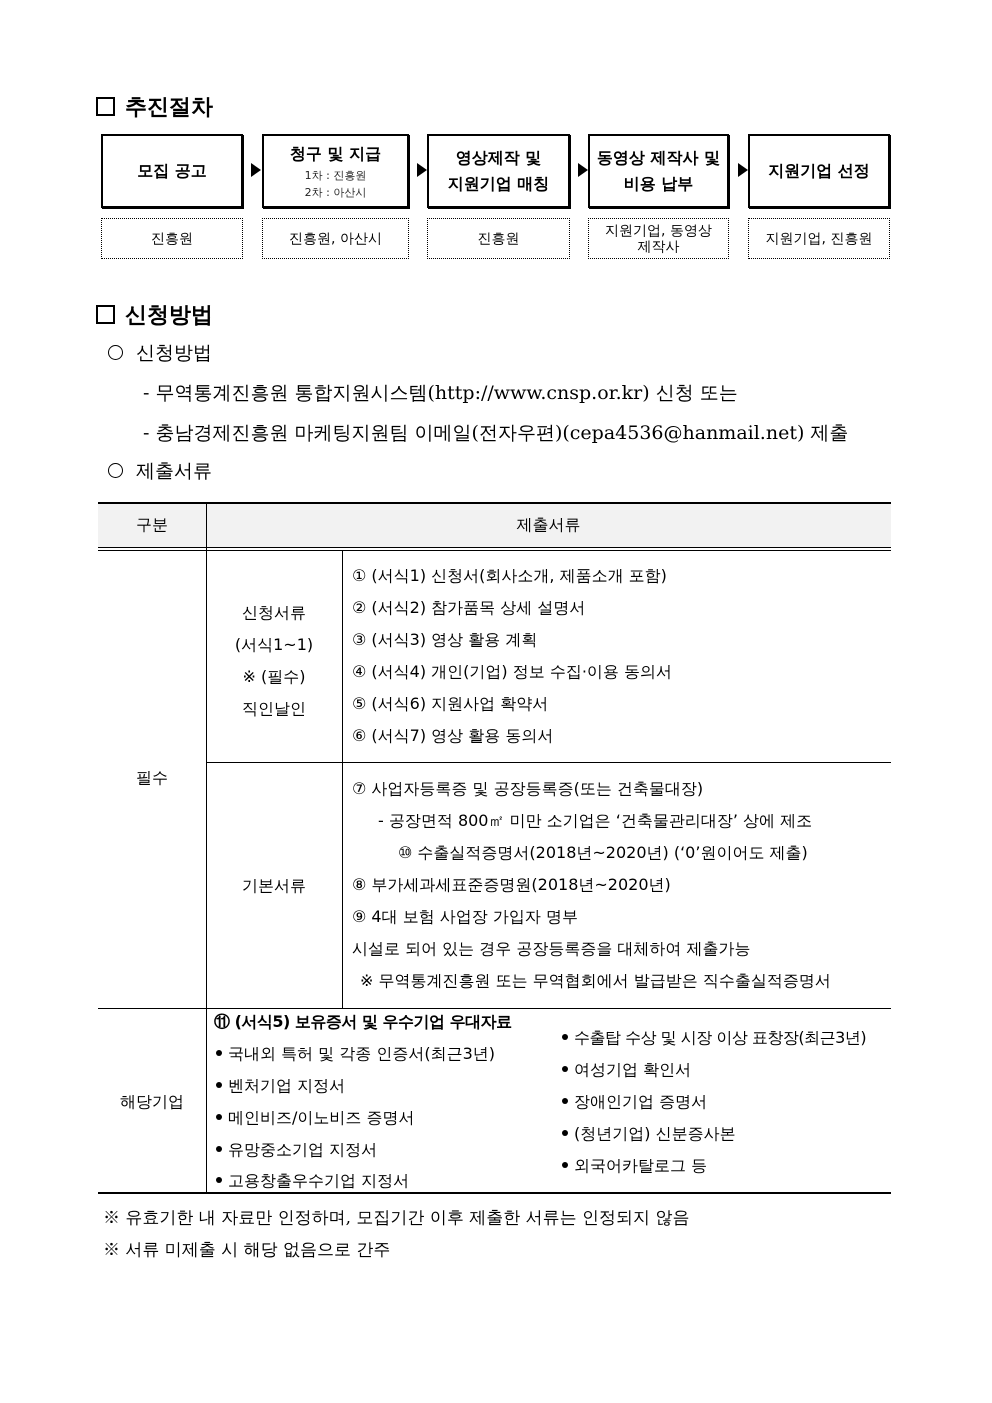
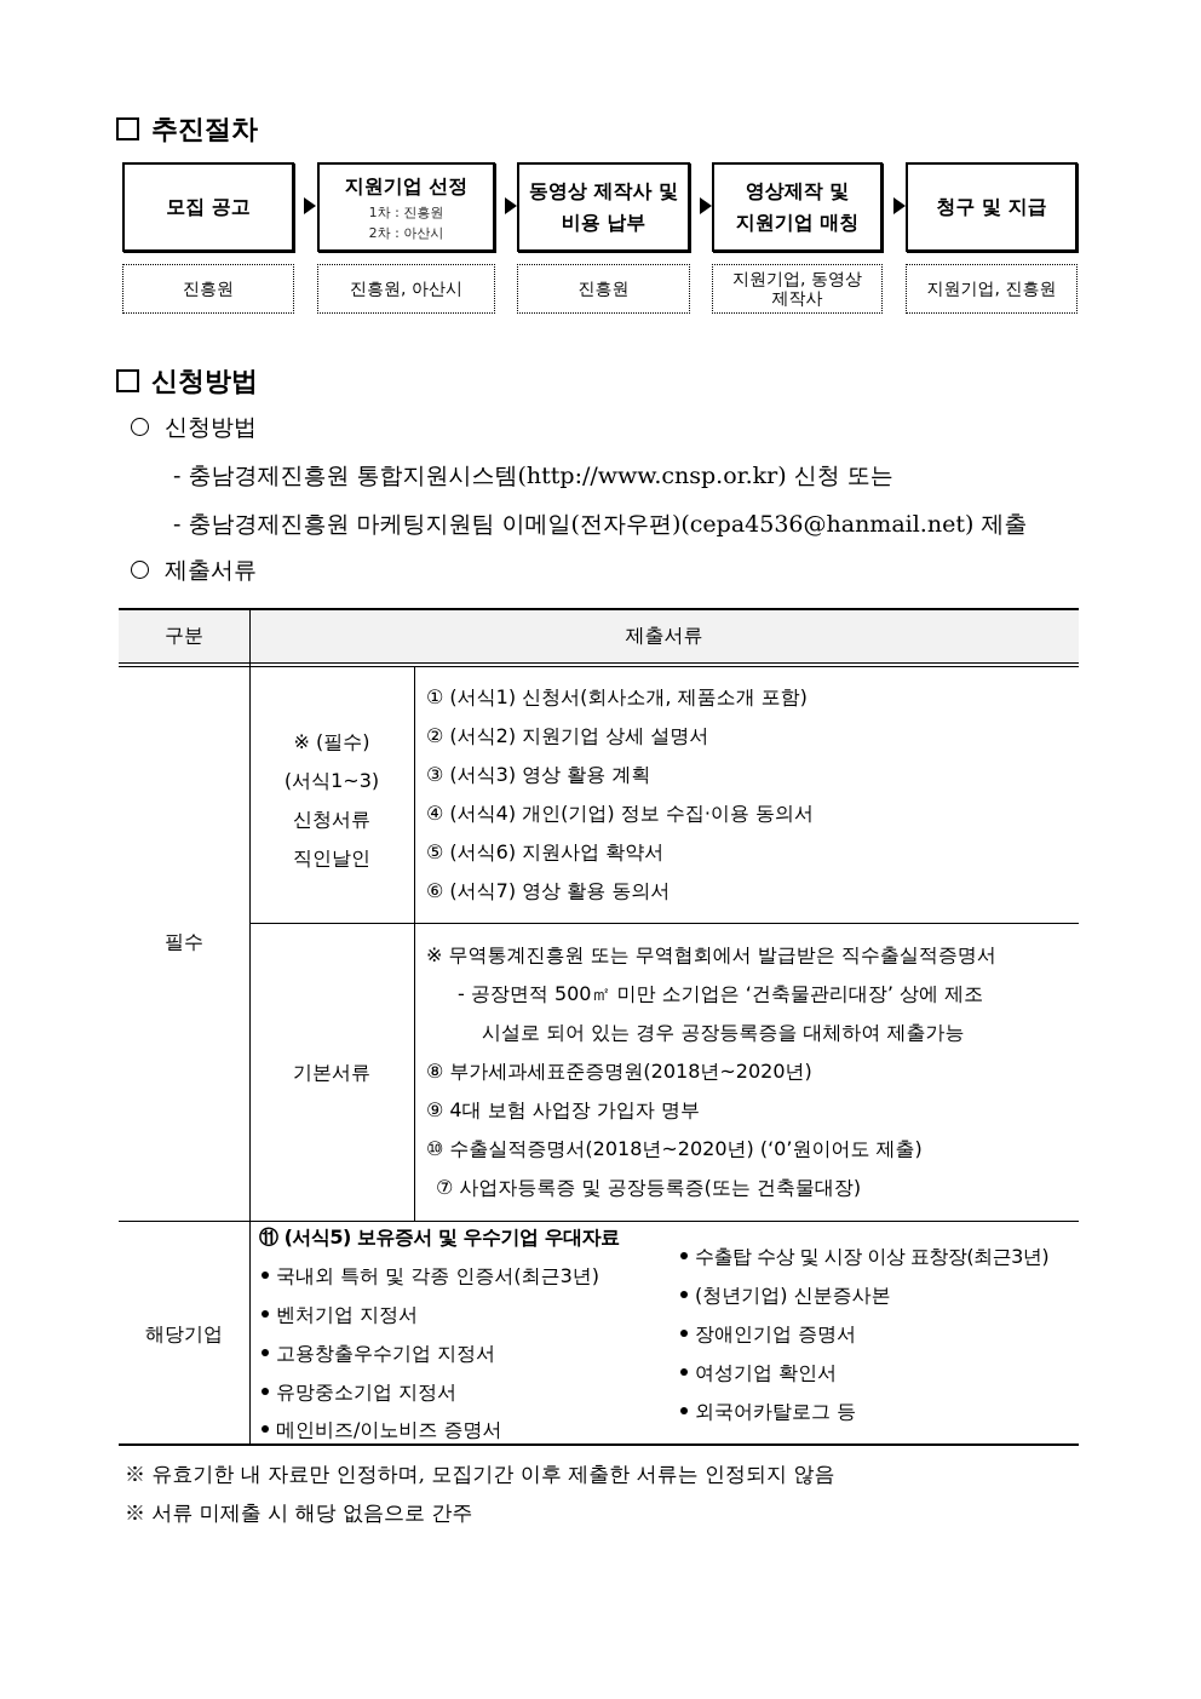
  추진절차
  모집 공고
- 청구 및 지급
+ 지원기업 선정
  1차 : 진흥원
  2차 : 아산시
- 영상제작 및
+ 동영상 제작사 및
- 지원기업 매칭
+ 비용 납부
- 동영상 제작사 및
+ 영상제작 및
- 비용 납부
+ 지원기업 매칭
- 지원기업 선정
+ 청구 및 지급
  진흥원
  진흥원, 아산시
  진흥원
  지원기업, 동영상
  제작사
  지원기업, 진흥원
  신청방법
  신청방법
- - 무역통계진흥원 통합지원시스템(http://www.cnsp.or.kr) 신청 또는
+ - 충남경제진흥원 통합지원시스템(http://www.cnsp.or.kr) 신청 또는
  - 충남경제진흥원 마케팅지원팀 이메일(전자우편)(cepa4536@hanmail.net) 제출
  제출서류
  구분
  제출서류
  필수
- 신청서류
+ ※ (필수)
- (서식1~1)
+ (서식1~3)
- ※ (필수)
+ 신청서류
  직인날인
  ① (서식1) 신청서(회사소개, 제품소개 포함)
- ② (서식2) 참가품목 상세 설명서
+ ② (서식2) 지원기업 상세 설명서
  ③ (서식3) 영상 활용 계획
  ④ (서식4) 개인(기업) 정보 수집·이용 동의서
  ⑤ (서식6) 지원사업 확약서
  ⑥ (서식7) 영상 활용 동의서
  기본서류
- ⑦ 사업자등록증 및 공장등록증(또는 건축물대장)
+ ※ 무역통계진흥원 또는 무역협회에서 발급받은 직수출실적증명서
- - 공장면적 800㎡ 미만 소기업은 ‘건축물관리대장’ 상에 제조
+ - 공장면적 500㎡ 미만 소기업은 ‘건축물관리대장’ 상에 제조
- ⑩ 수출실적증명서(2018년~2020년) (‘0’원이어도 제출)
+ 시설로 되어 있는 경우 공장등록증을 대체하여 제출가능
  ⑧ 부가세과세표준증명원(2018년~2020년)
  ⑨ 4대 보험 사업장 가입자 명부
- 시설로 되어 있는 경우 공장등록증을 대체하여 제출가능
+ ⑩ 수출실적증명서(2018년~2020년) (‘0’원이어도 제출)
- ※ 무역통계진흥원 또는 무역협회에서 발급받은 직수출실적증명서
+ ⑦ 사업자등록증 및 공장등록증(또는 건축물대장)
  해당기업
  ⑪ (서식5) 보유증서 및 우수기업 우대자료
  국내외 특허 및 각종 인증서(최근3년)
  벤처기업 지정서
- 메인비즈/이노비즈 증명서
+ 고용창출우수기업 지정서
  유망중소기업 지정서
- 고용창출우수기업 지정서
+ 메인비즈/이노비즈 증명서
  수출탑 수상 및 시장 이상 표창장(최근3년)
- 여성기업 확인서
+ (청년기업) 신분증사본
  장애인기업 증명서
- (청년기업) 신분증사본
+ 여성기업 확인서
  외국어카탈로그 등
  ※ 유효기한 내 자료만 인정하며, 모집기간 이후 제출한 서류는 인정되지 않음
  ※ 서류 미제출 시 해당 없음으로 간주
